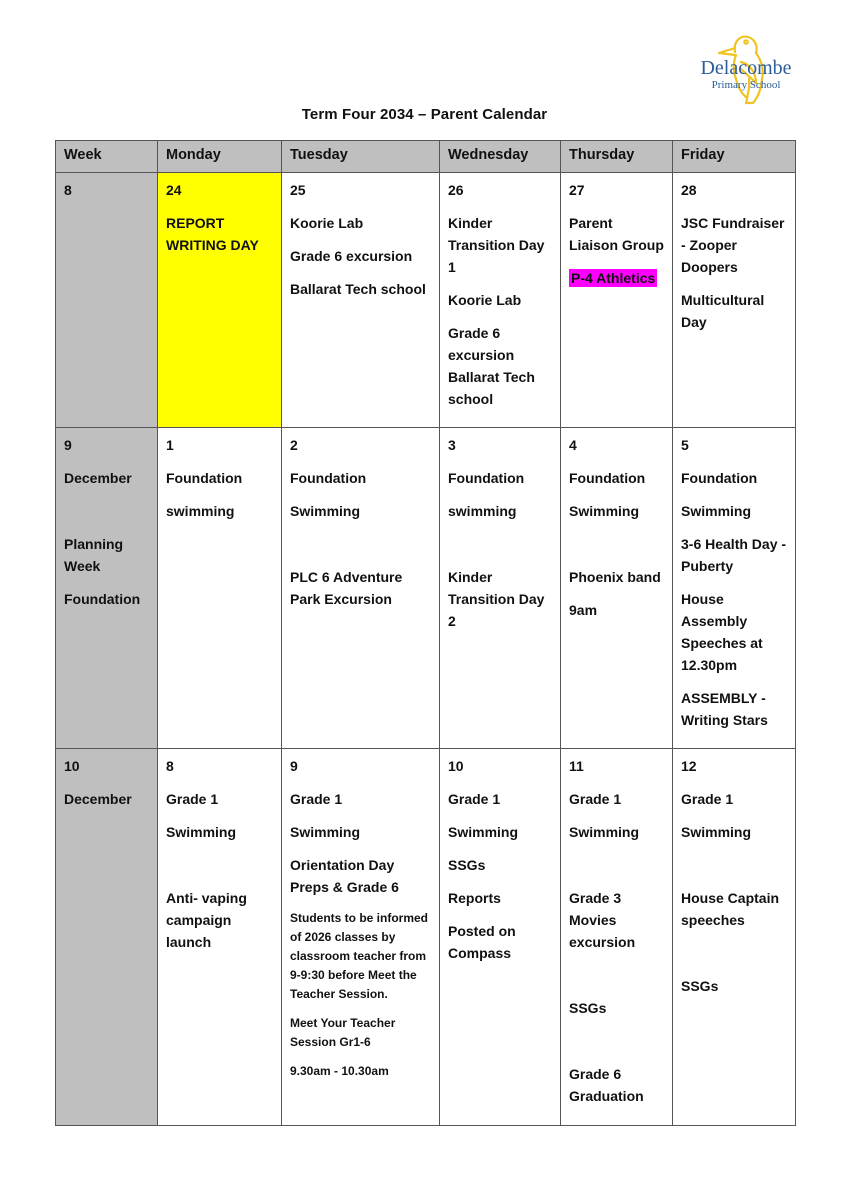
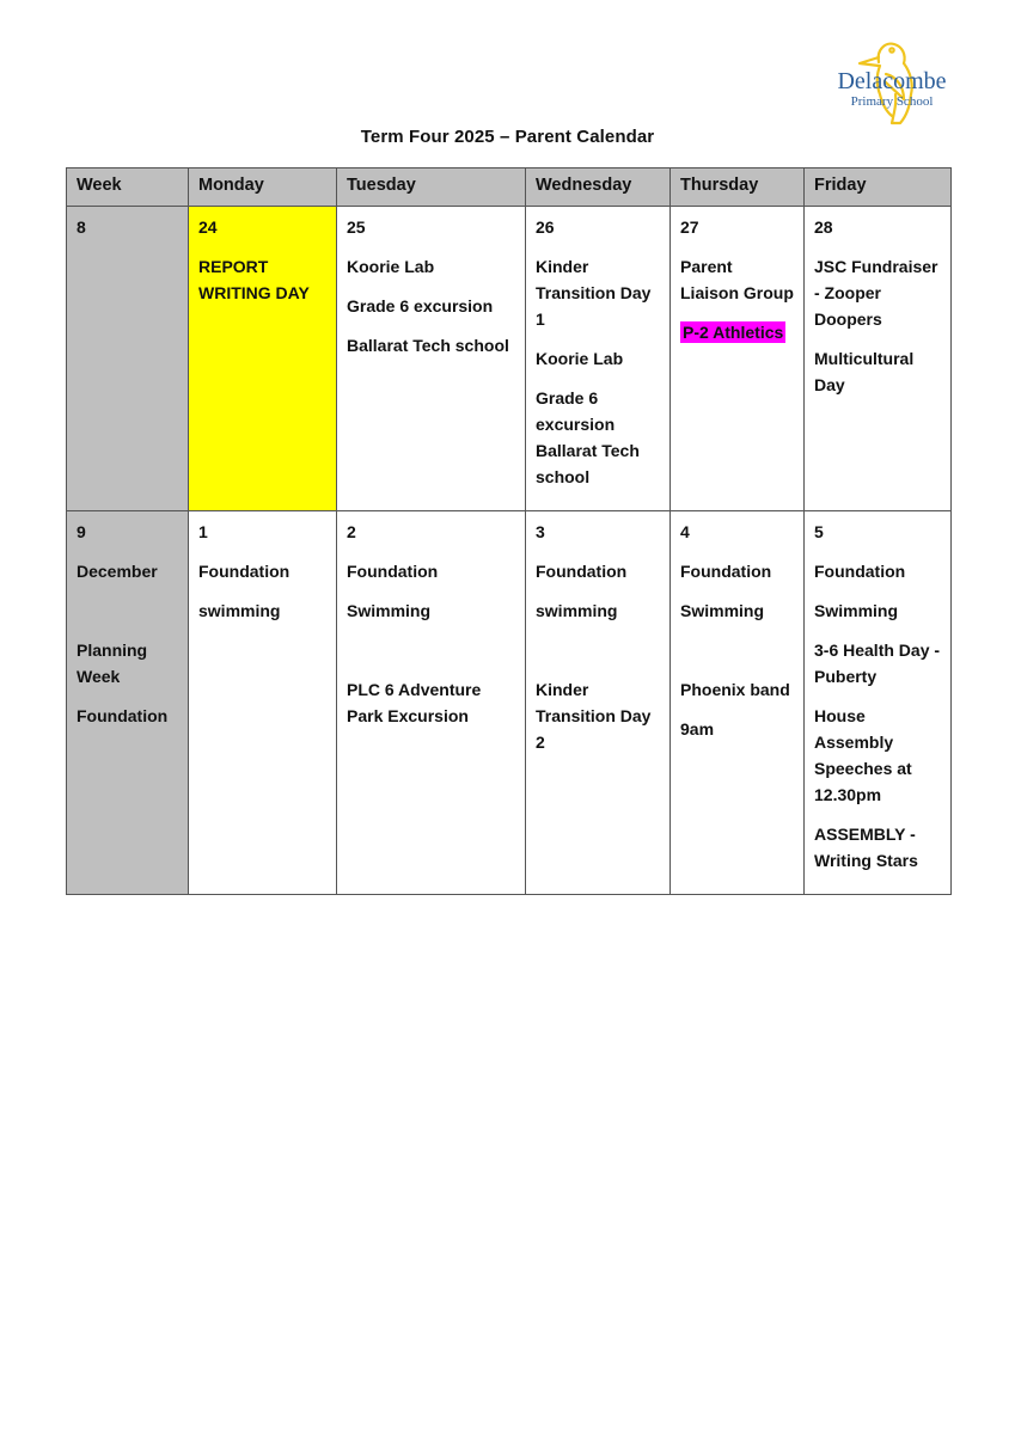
  Delacombe
  Primary School
- Term Four 2034 – Parent Calendar
+ Term Four 2025 – Parent Calendar
  Week	Monday	Tuesday	Wednesday	Thursday	Friday
- 8	24REPORT WRITING DAY	25Koorie LabGrade 6 excursionBallarat Tech school	26Kinder Transition Day 1Koorie LabGrade 6 excursion Ballarat Tech school	27Parent Liaison GroupP-4 Athletics	28JSC Fundraiser - Zooper DoopersMulticultural Day
+ 8	24REPORT WRITING DAY	25Koorie LabGrade 6 excursionBallarat Tech school	26Kinder Transition Day 1Koorie LabGrade 6 excursion Ballarat Tech school	27Parent Liaison GroupP-2 Athletics	28JSC Fundraiser - Zooper DoopersMulticultural Day
  9DecemberPlanning WeekFoundation	1Foundationswimming	2FoundationSwimmingPLC 6 Adventure Park Excursion	3FoundationswimmingKinder Transition Day 2	4FoundationSwimmingPhoenix band9am	5FoundationSwimming3-6 Health Day - PubertyHouse Assembly Speeches at 12.30pmASSEMBLY - Writing Stars
- 10December	8Grade 1SwimmingAnti- vaping campaign launch	9Grade 1SwimmingOrientation Day Preps & Grade 6Students to be informed of 2026 classes by classroom teacher from 9-9:30 before Meet the Teacher Session.Meet Your Teacher Session Gr1-69.30am - 10.30am	10Grade 1SwimmingSSGsReportsPosted on Compass	11Grade 1SwimmingGrade 3 Movies excursionSSGsGrade 6 Graduation	12Grade 1SwimmingHouse Captain speechesSSGs
